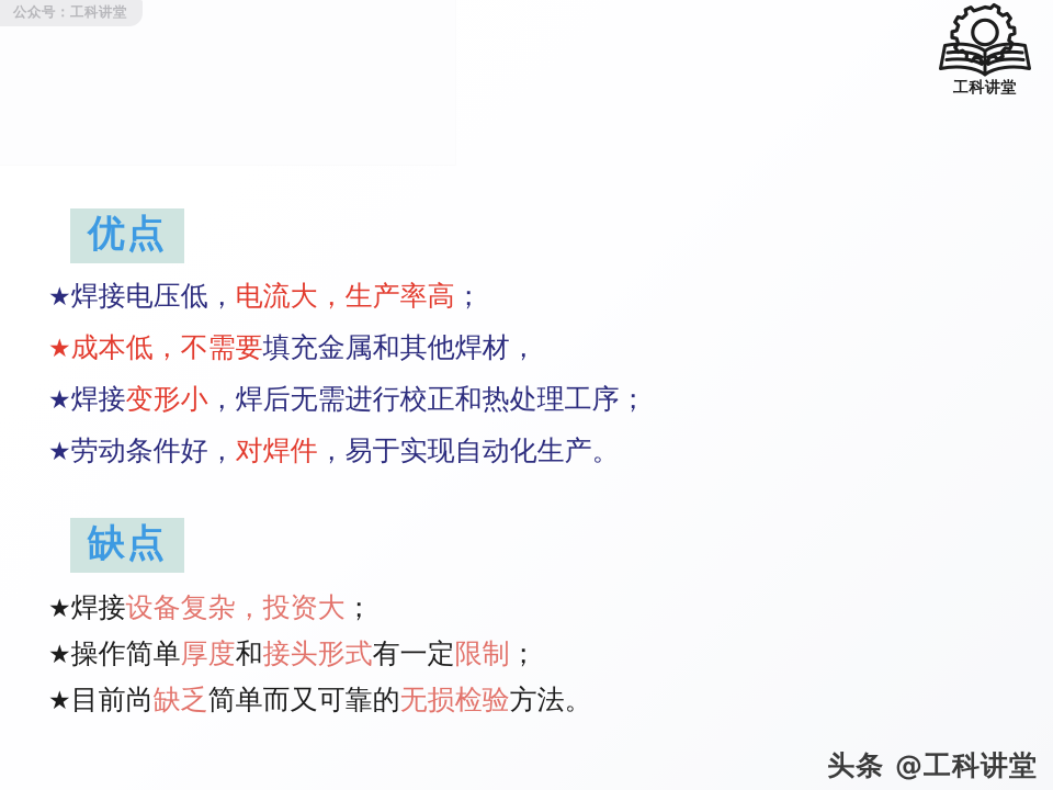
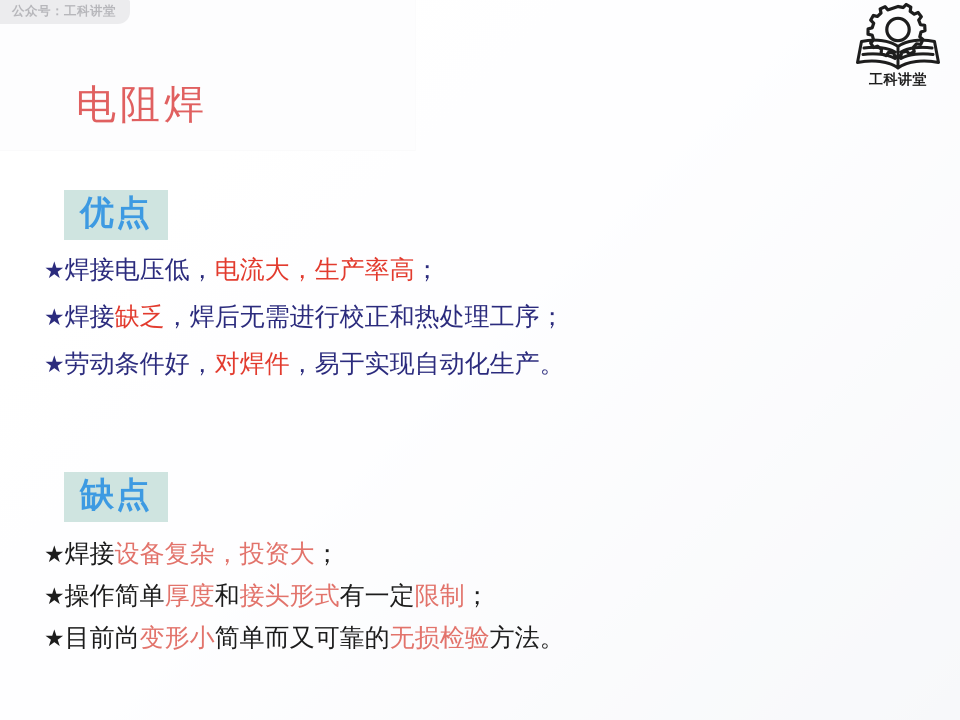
  公众号：工科讲堂
  工科讲堂
+ 电阻焊
  优点
  ★焊接电压低，电流大，生产率高；
- ★成本低，不需要填充金属和其他焊材，
- ★焊接变形小，焊后无需进行校正和热处理工序；
+ ★焊接缺乏，焊后无需进行校正和热处理工序；
  ★劳动条件好，对焊件，易于实现自动化生产。
  缺点
  ★焊接设备复杂，投资大；
  ★操作简单厚度和接头形式有一定限制；
- ★目前尚缺乏简单而又可靠的无损检验方法。
+ ★目前尚变形小简单而又可靠的无损检验方法。
- 头条 @工科讲堂
